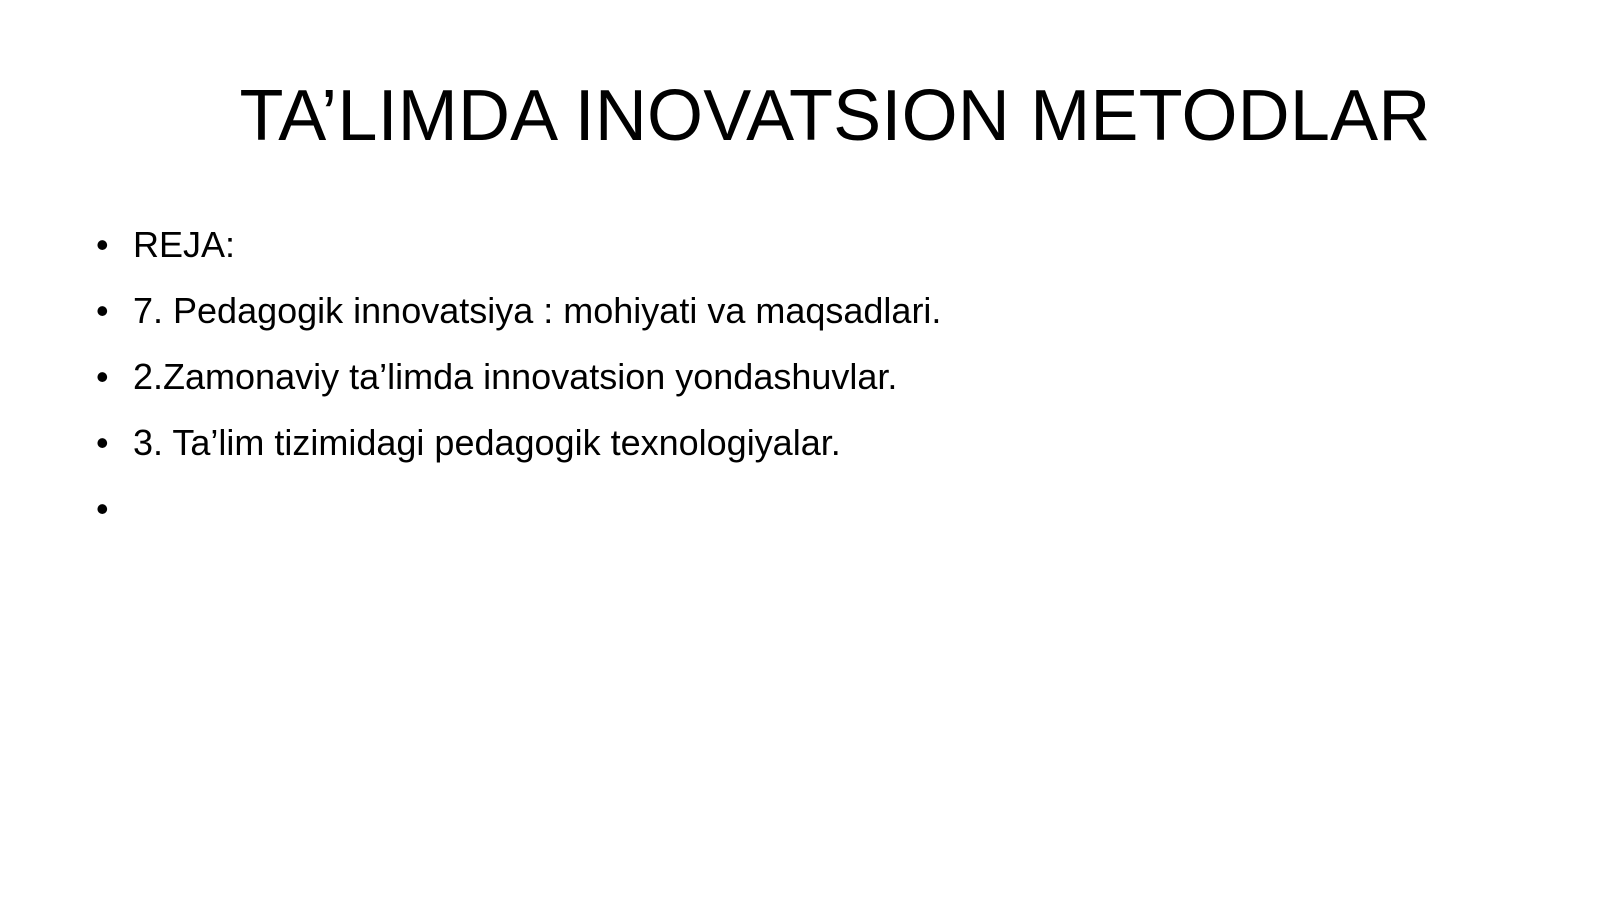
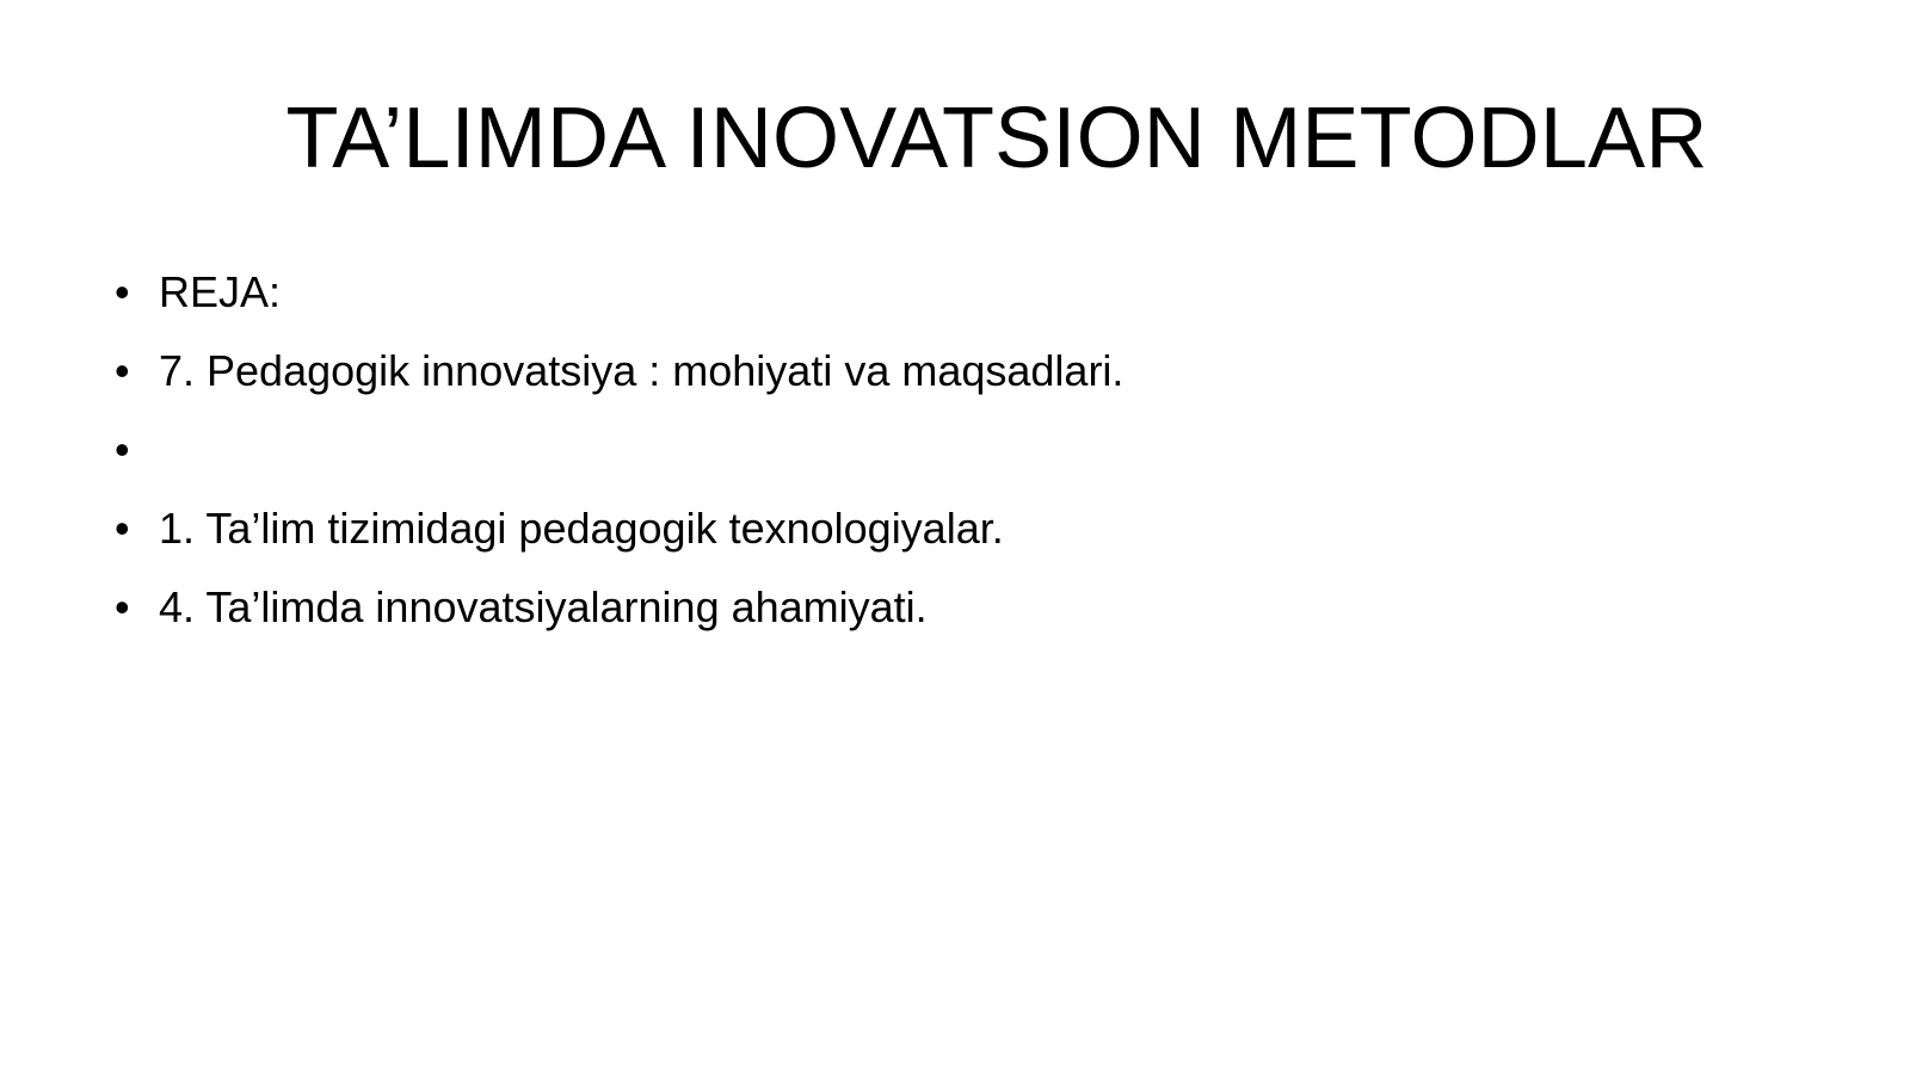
  TA’LIMDA INOVATSION METODLAR
  •
  REJA:
  •
  7. Pedagogik innovatsiya : mohiyati va maqsadlari.
  •
- 2.Zamonaviy ta’limda innovatsion yondashuvlar.
  •
- 3. Ta’lim tizimidagi pedagogik texnologiyalar.
+ 1. Ta’lim tizimidagi pedagogik texnologiyalar.
  •
+ 4. Ta’limda innovatsiyalarning ahamiyati.
